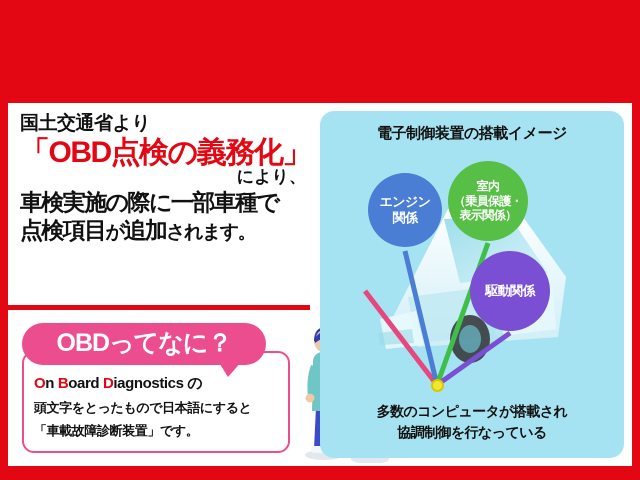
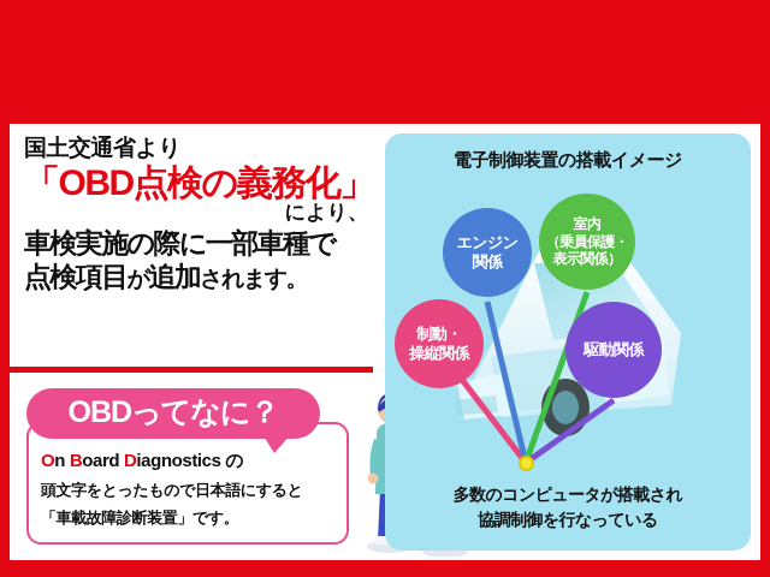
  国土交通省より
  「OBD点検の義務化」
  により、
  車検実施の際に一部車種で
  点検項目が追加されます。
  OBDってなに？
  On Board Diagnostics の
  頭文字をとったもので日本語にすると
  「車載故障診断装置」です。
  電子制御装置の搭載イメージ
  エンジン
  関係
  室内
  （乗員保護・
  表示関係）
+ 制動・
+ 操縦関係
  駆動関係
  多数のコンピュータが搭載され
  協調制御を行なっている
